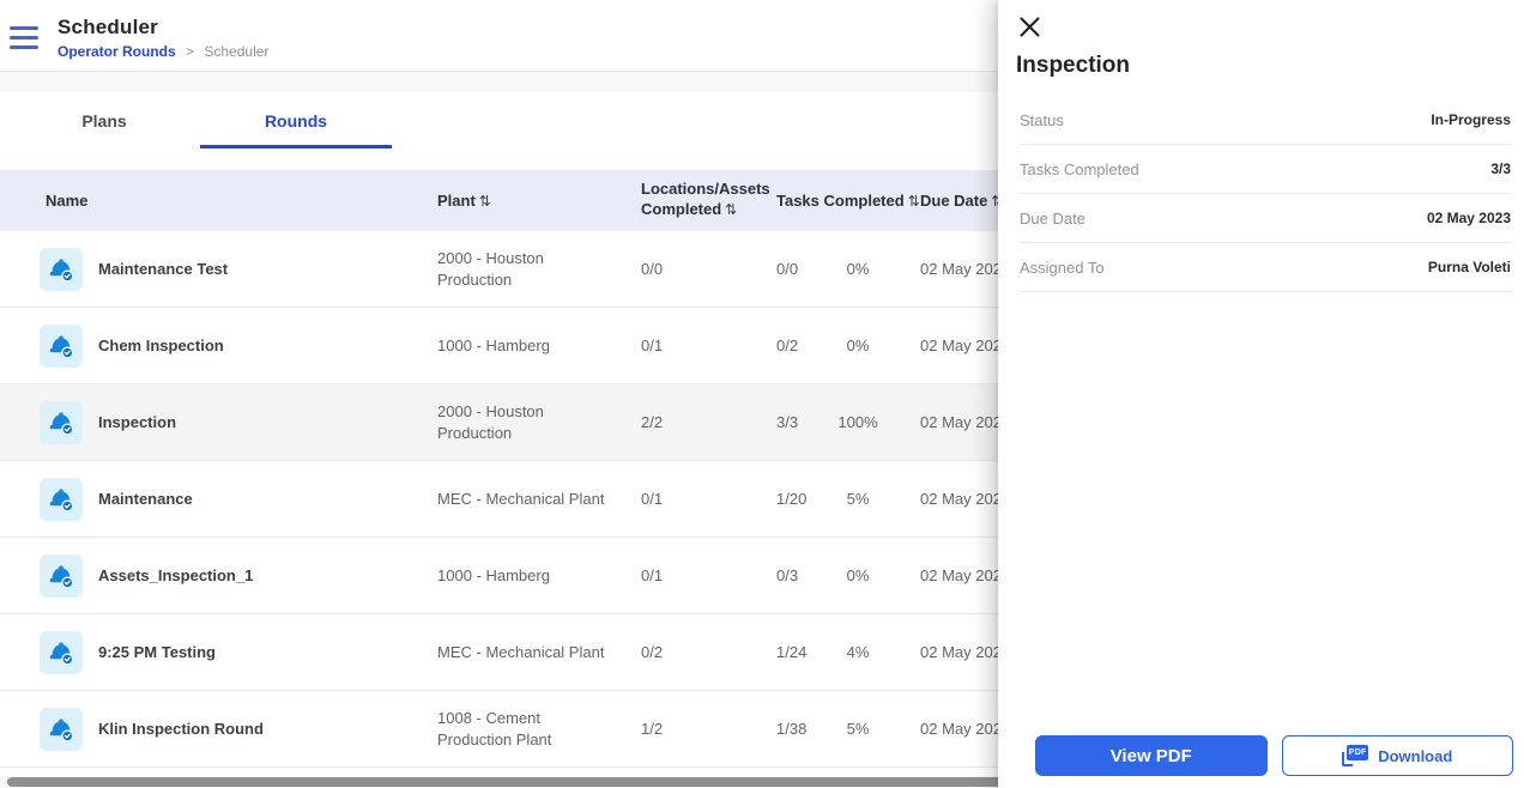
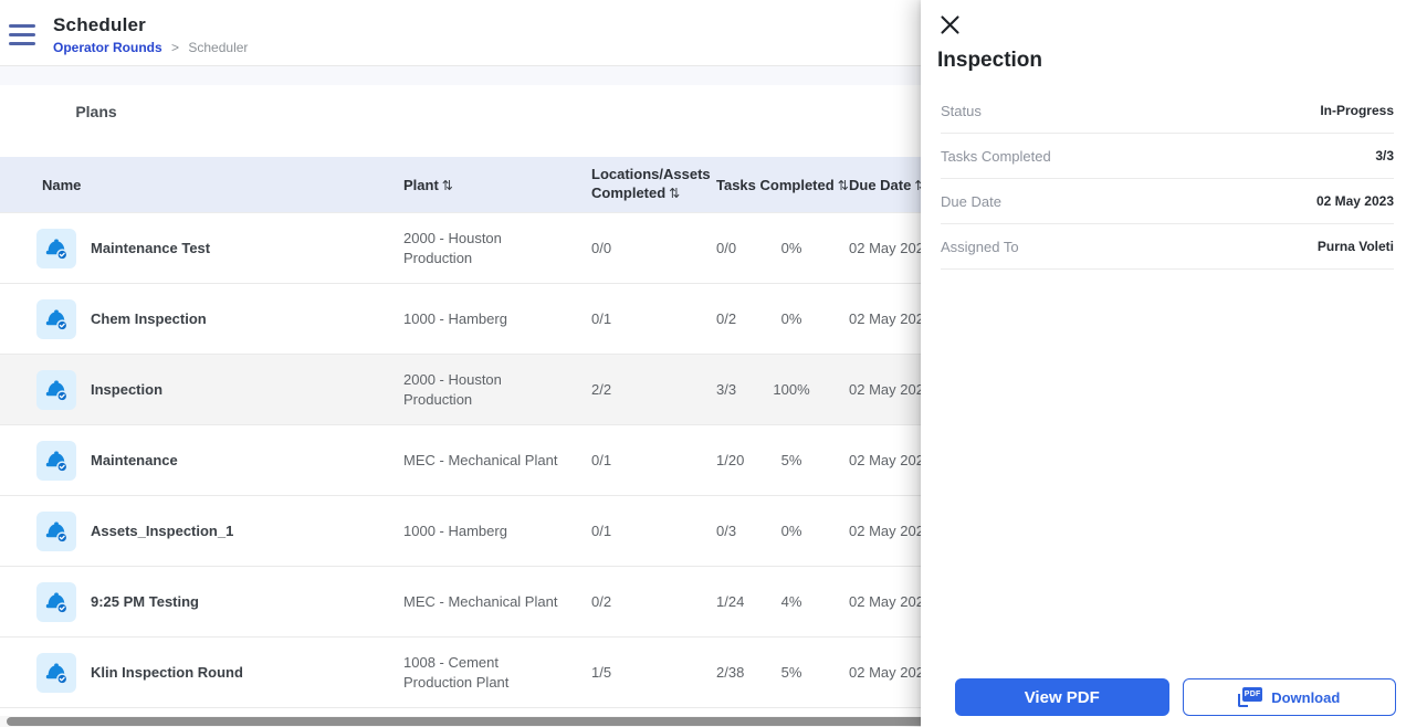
  Scheduler
  Operator Rounds > Scheduler
  Plans
- Rounds
  Name
  Plant ⇅
  Locations/Assets Completed ⇅
  Tasks Completed ⇅
  Due Date
  Maintenance Test
  2000 - Houston Production
  0/0
  0/0
  0%
  02 May 20
  Chem Inspection
  1000 - Hamberg
  0/1
  0/2
  0%
  02 May 20
  Inspection
  2000 - Houston Production
  2/2
  3/3
  100%
  02 May 20
  Maintenance
  MEC - Mechanical Plant
  0/1
  1/20
  5%
  02 May 20
  Assets_Inspection_1
  1000 - Hamberg
  0/1
  0/3
  0%
  02 May 20
  9:25 PM Testing
  MEC - Mechanical Plant
  0/2
  1/24
  4%
  02 May 20
  Klin Inspection Round
  1008 - Cement Production Plant
- 1/2
+ 1/5
- 1/38
+ 2/38
  5%
  02 May 20
  Inspection
  Status
  In-Progress
  Tasks Completed
  3/3
  Due Date
  02 May 2023
  Assigned To
  Purna Voleti
  View PDF
  Download
